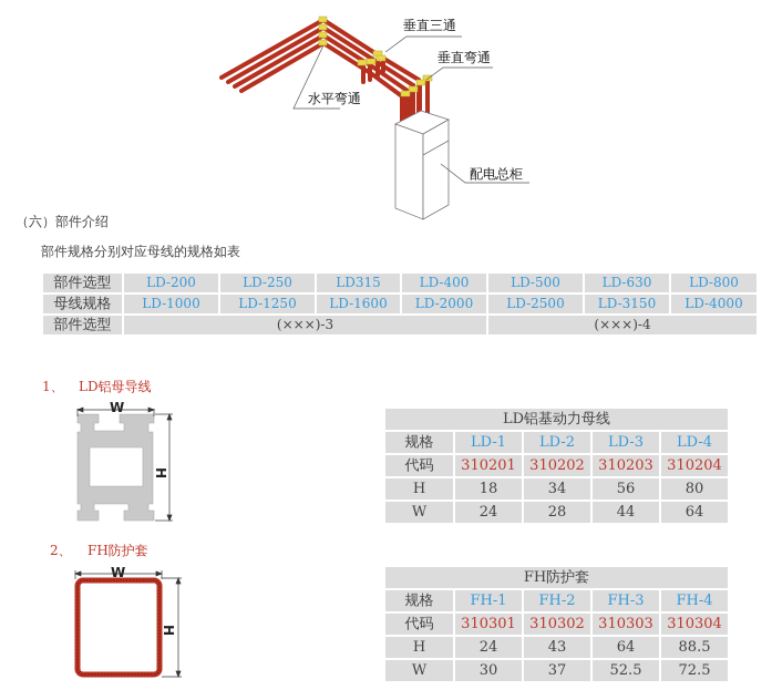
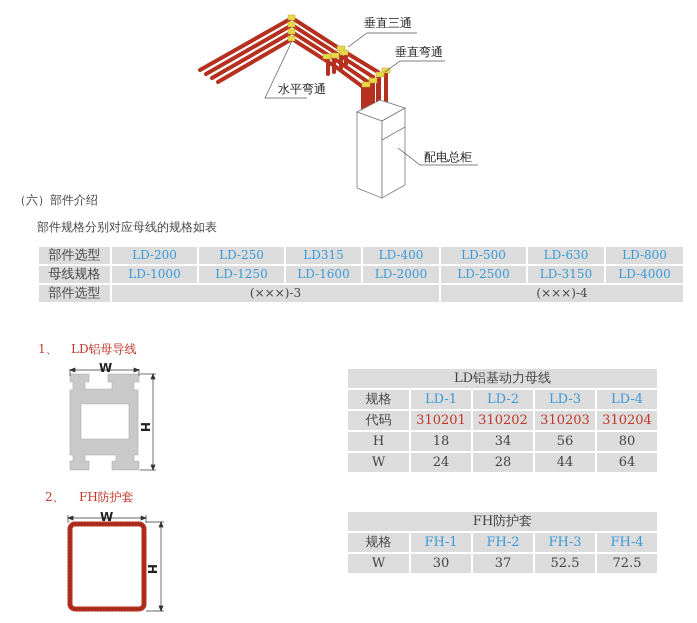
  垂直三通
  垂直弯通
  水平弯通
  配电总柜
  （六）部件介绍
  部件规格分别对应母线的规格如表
  部件选型	LD-200	LD-250	LD315	LD-400	LD-500	LD-630	LD-800
  母线规格	LD-1000	LD-1250	LD-1600	LD-2000	LD-2500	LD-3150	LD-4000
  部件选型	(×××)-3	(×××)-4
  1、
  LD铝母导线
  W
  LD铝基动力母线
  规格	LD-1	LD-2	LD-3	LD-4
  代码	310201	310202	310203	310204
  H	18	34	56	80
  W	24	28	44	64
  2、
  FH防护套
  W
  FH防护套
  规格	FH-1	FH-2	FH-3	FH-4
- 代码	310301	310302	310303	310304
- H	24	43	64	88.5
  W	30	37	52.5	72.5
